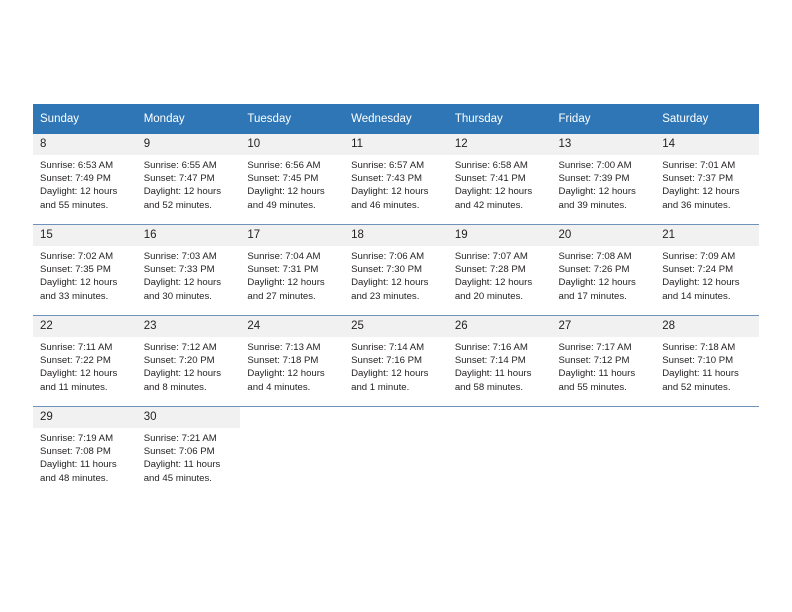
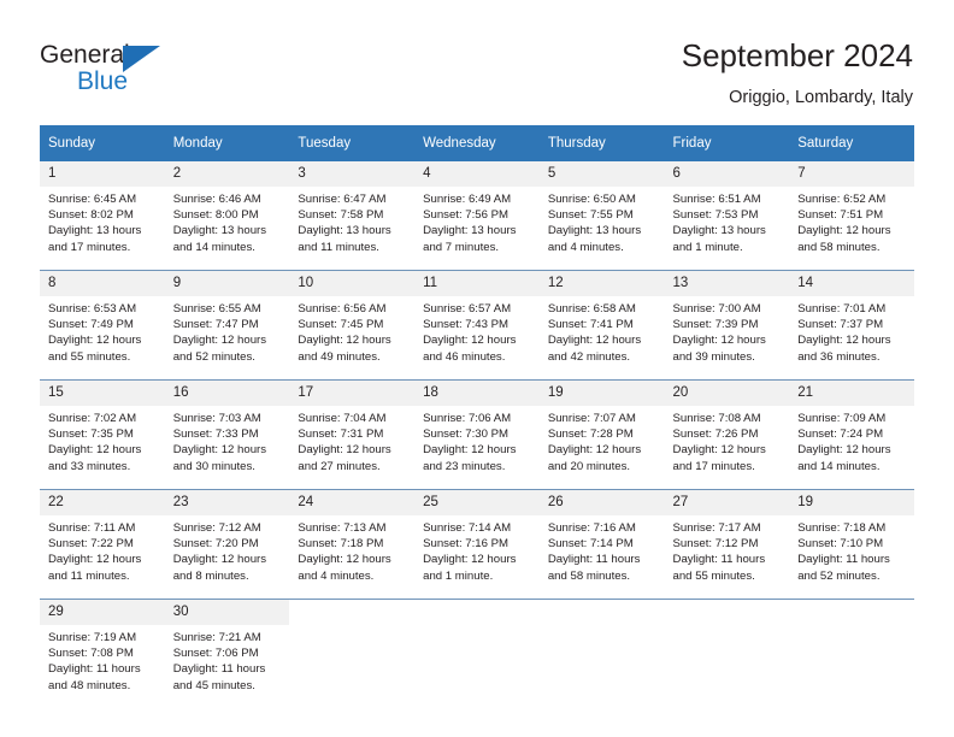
+ General
+ Blue
+ September 2024
+ Origgio, Lombardy, Italy
  Sunday	Monday	Tuesday	Wednesday	Thursday	Friday	Saturday
+ 1 Sunrise: 6:45 AM Sunset: 8:02 PM Daylight: 13 hours and 17 minutes.	2 Sunrise: 6:46 AM Sunset: 8:00 PM Daylight: 13 hours and 14 minutes.	3 Sunrise: 6:47 AM Sunset: 7:58 PM Daylight: 13 hours and 11 minutes.	4 Sunrise: 6:49 AM Sunset: 7:56 PM Daylight: 13 hours and 7 minutes.	5 Sunrise: 6:50 AM Sunset: 7:55 PM Daylight: 13 hours and 4 minutes.	6 Sunrise: 6:51 AM Sunset: 7:53 PM Daylight: 13 hours and 1 minute.	7 Sunrise: 6:52 AM Sunset: 7:51 PM Daylight: 12 hours and 58 minutes.
  8 Sunrise: 6:53 AM Sunset: 7:49 PM Daylight: 12 hours and 55 minutes.	9 Sunrise: 6:55 AM Sunset: 7:47 PM Daylight: 12 hours and 52 minutes.	10 Sunrise: 6:56 AM Sunset: 7:45 PM Daylight: 12 hours and 49 minutes.	11 Sunrise: 6:57 AM Sunset: 7:43 PM Daylight: 12 hours and 46 minutes.	12 Sunrise: 6:58 AM Sunset: 7:41 PM Daylight: 12 hours and 42 minutes.	13 Sunrise: 7:00 AM Sunset: 7:39 PM Daylight: 12 hours and 39 minutes.	14 Sunrise: 7:01 AM Sunset: 7:37 PM Daylight: 12 hours and 36 minutes.
  15 Sunrise: 7:02 AM Sunset: 7:35 PM Daylight: 12 hours and 33 minutes.	16 Sunrise: 7:03 AM Sunset: 7:33 PM Daylight: 12 hours and 30 minutes.	17 Sunrise: 7:04 AM Sunset: 7:31 PM Daylight: 12 hours and 27 minutes.	18 Sunrise: 7:06 AM Sunset: 7:30 PM Daylight: 12 hours and 23 minutes.	19 Sunrise: 7:07 AM Sunset: 7:28 PM Daylight: 12 hours and 20 minutes.	20 Sunrise: 7:08 AM Sunset: 7:26 PM Daylight: 12 hours and 17 minutes.	21 Sunrise: 7:09 AM Sunset: 7:24 PM Daylight: 12 hours and 14 minutes.
- 22 Sunrise: 7:11 AM Sunset: 7:22 PM Daylight: 12 hours and 11 minutes.	23 Sunrise: 7:12 AM Sunset: 7:20 PM Daylight: 12 hours and 8 minutes.	24 Sunrise: 7:13 AM Sunset: 7:18 PM Daylight: 12 hours and 4 minutes.	25 Sunrise: 7:14 AM Sunset: 7:16 PM Daylight: 12 hours and 1 minute.	26 Sunrise: 7:16 AM Sunset: 7:14 PM Daylight: 11 hours and 58 minutes.	27 Sunrise: 7:17 AM Sunset: 7:12 PM Daylight: 11 hours and 55 minutes.	28 Sunrise: 7:18 AM Sunset: 7:10 PM Daylight: 11 hours and 52 minutes.
+ 22 Sunrise: 7:11 AM Sunset: 7:22 PM Daylight: 12 hours and 11 minutes.	23 Sunrise: 7:12 AM Sunset: 7:20 PM Daylight: 12 hours and 8 minutes.	24 Sunrise: 7:13 AM Sunset: 7:18 PM Daylight: 12 hours and 4 minutes.	25 Sunrise: 7:14 AM Sunset: 7:16 PM Daylight: 12 hours and 1 minute.	26 Sunrise: 7:16 AM Sunset: 7:14 PM Daylight: 11 hours and 58 minutes.	27 Sunrise: 7:17 AM Sunset: 7:12 PM Daylight: 11 hours and 55 minutes.	19 Sunrise: 7:18 AM Sunset: 7:10 PM Daylight: 11 hours and 52 minutes.
  29 Sunrise: 7:19 AM Sunset: 7:08 PM Daylight: 11 hours and 48 minutes.	30 Sunrise: 7:21 AM Sunset: 7:06 PM Daylight: 11 hours and 45 minutes.
